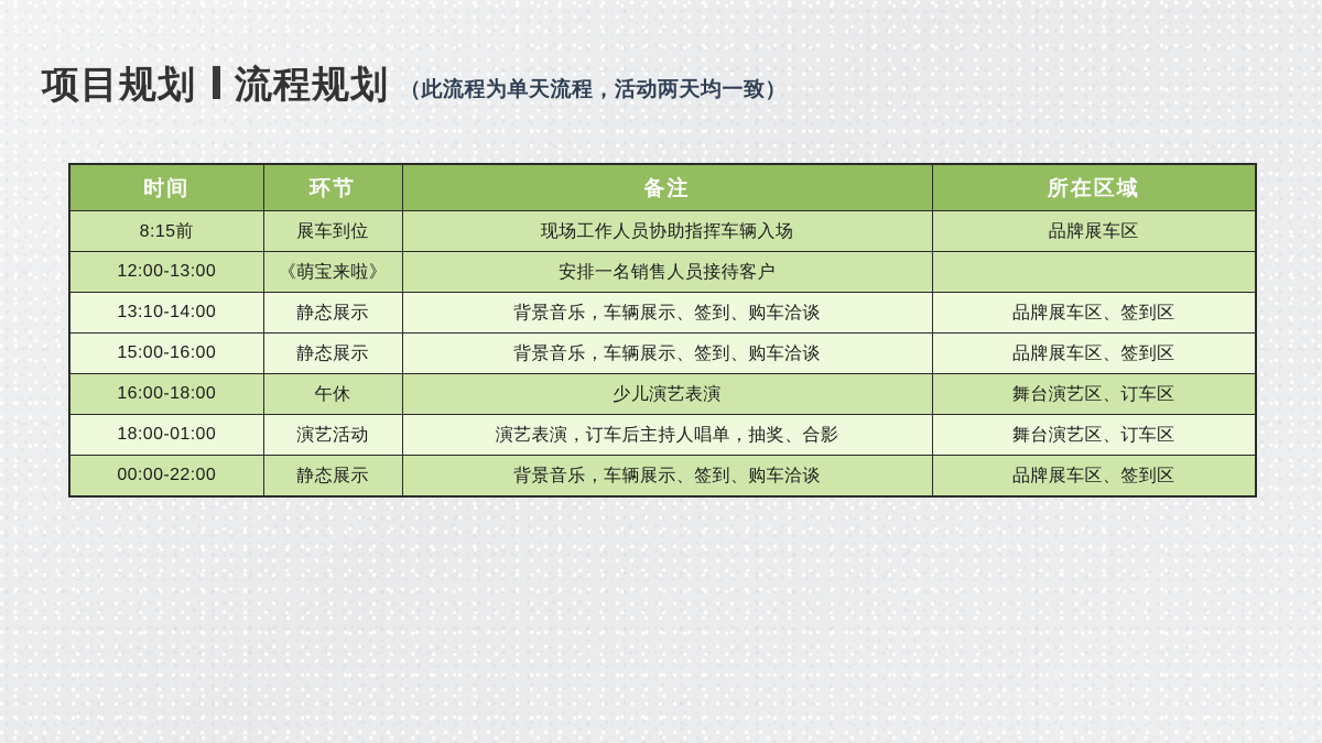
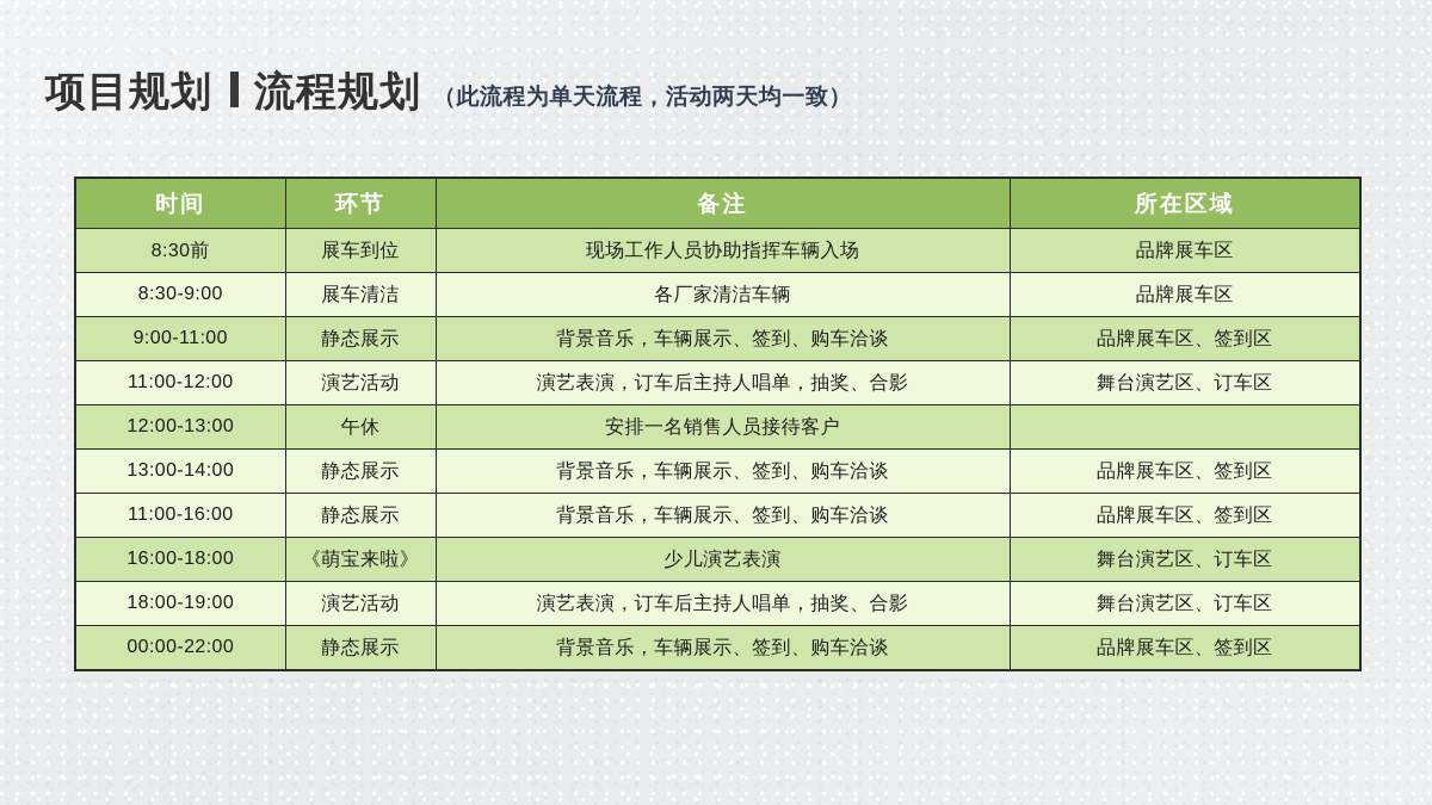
  项目规划
  流程规划
  （此流程为单天流程，活动两天均一致）
  时间	环节	备注	所在区域
- 8:15前	展车到位	现场工作人员协助指挥车辆入场	品牌展车区
+ 8:30前	展车到位	现场工作人员协助指挥车辆入场	品牌展车区
+ 8:30-9:00	展车清洁	各厂家清洁车辆	品牌展车区
+ 9:00-11:00	静态展示	背景音乐，车辆展示、签到、购车洽谈	品牌展车区、签到区
+ 11:00-12:00	演艺活动	演艺表演，订车后主持人唱单，抽奖、合影	舞台演艺区、订车区
- 12:00-13:00	《萌宝来啦》	安排一名销售人员接待客户
+ 12:00-13:00	午休	安排一名销售人员接待客户
- 13:10-14:00	静态展示	背景音乐，车辆展示、签到、购车洽谈	品牌展车区、签到区
+ 13:00-14:00	静态展示	背景音乐，车辆展示、签到、购车洽谈	品牌展车区、签到区
- 15:00-16:00	静态展示	背景音乐，车辆展示、签到、购车洽谈	品牌展车区、签到区
+ 11:00-16:00	静态展示	背景音乐，车辆展示、签到、购车洽谈	品牌展车区、签到区
- 16:00-18:00	午休	少儿演艺表演	舞台演艺区、订车区
+ 16:00-18:00	《萌宝来啦》	少儿演艺表演	舞台演艺区、订车区
- 18:00-01:00	演艺活动	演艺表演，订车后主持人唱单，抽奖、合影	舞台演艺区、订车区
+ 18:00-19:00	演艺活动	演艺表演，订车后主持人唱单，抽奖、合影	舞台演艺区、订车区
  00:00-22:00	静态展示	背景音乐，车辆展示、签到、购车洽谈	品牌展车区、签到区
